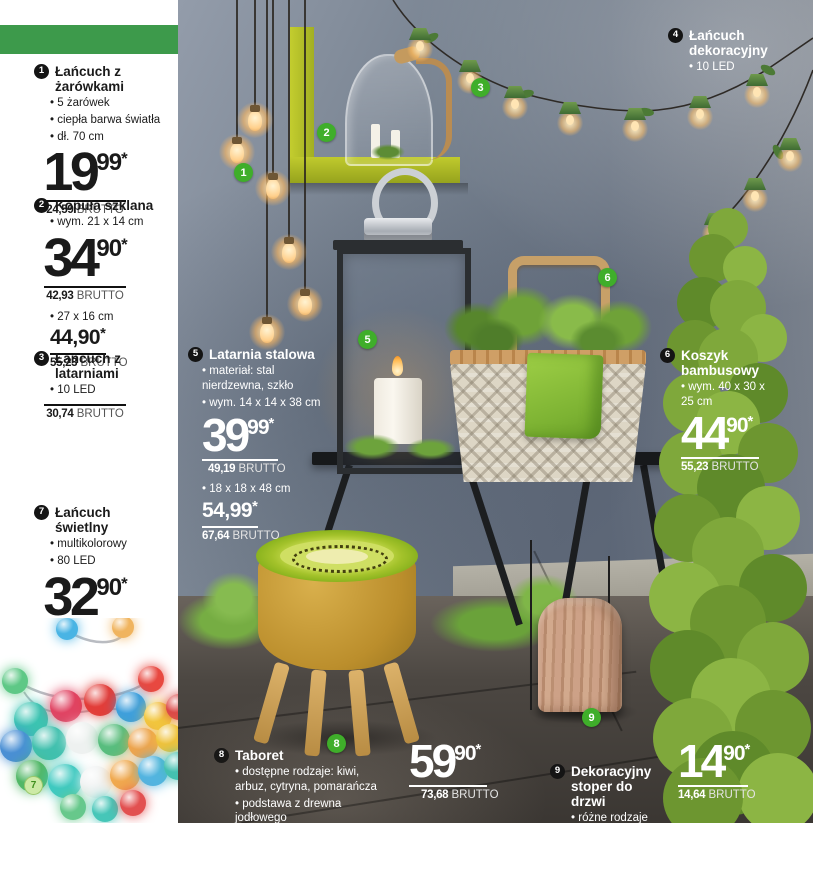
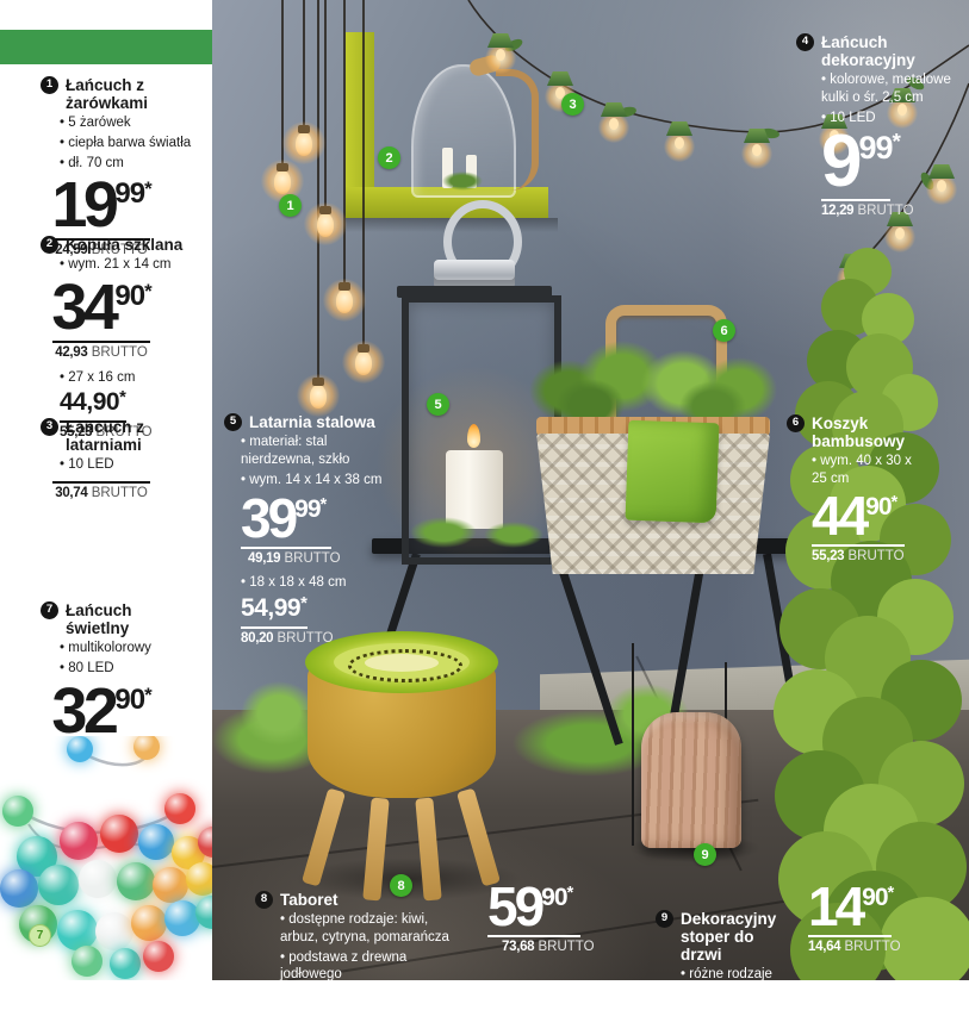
  1
  Łańcuch z żarówkami
  5 żarówek
  ciepła barwa światła
  dł. 70 cm
  1999*
  24,59 BRUTTO
  2
  Kopuła szklana
  wym. 21 x 14 cm
  3490*
  42,93 BRUTTO
  27 x 16 cm
  44,90*
  55,23 BRUTTO
  3
  Łańcuch z latarniami
  10 LED
  30,74 BRUTTO
  7
  Łańcuch świetlny
  multikolorowy
  80 LED
  3290*
  7
  1
  2
  3
  5
  6
  8
  9
  4
  Łańcuch dekoracyjny
+ kolorowe, metalowe kulki o śr. 2,5 cm
  10 LED
+ 999*
+ 12,29 BRUTTO
  5
  Latarnia stalowa
  materiał: stal nierdzewna, szkło
  wym. 14 x 14 x 38 cm
  3999*
  49,19 BRUTTO
  18 x 18 x 48 cm
  54,99*
- 67,64 BRUTTO
+ 80,20 BRUTTO
  6
  Koszyk bambusowy
  wym. 40 x 30 x 25 cm
  4490*
  55,23 BRUTTO
  8
  Taboret
  dostępne rodzaje: kiwi, arbuz, cytryna, pomarańcza
  podstawa z drewna jodłowego
  5990*
  73,68 BRUTTO
  9
  Dekoracyjny stoper do drzwi
  różne rodzaje
  1490*
  14,64 BRUTTO
